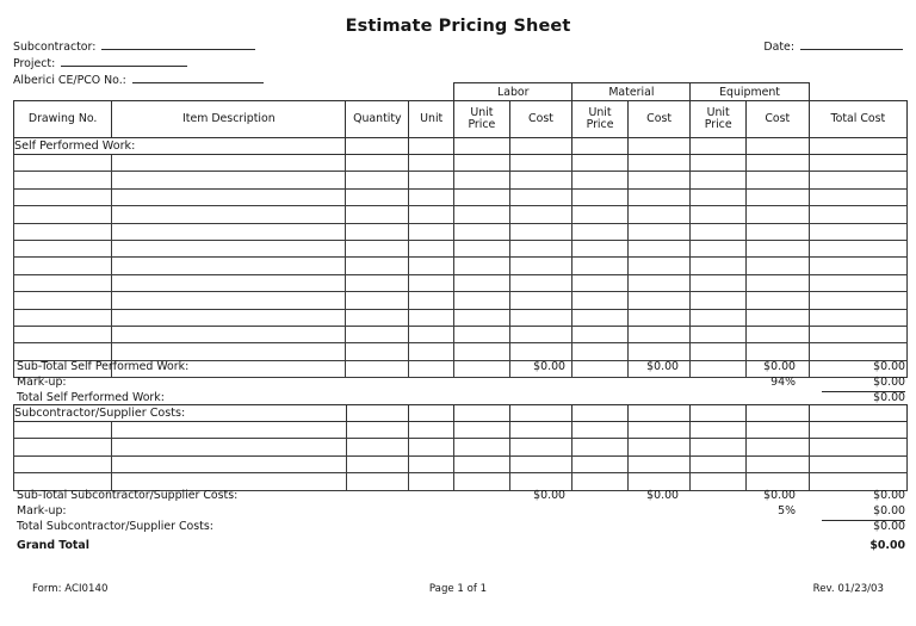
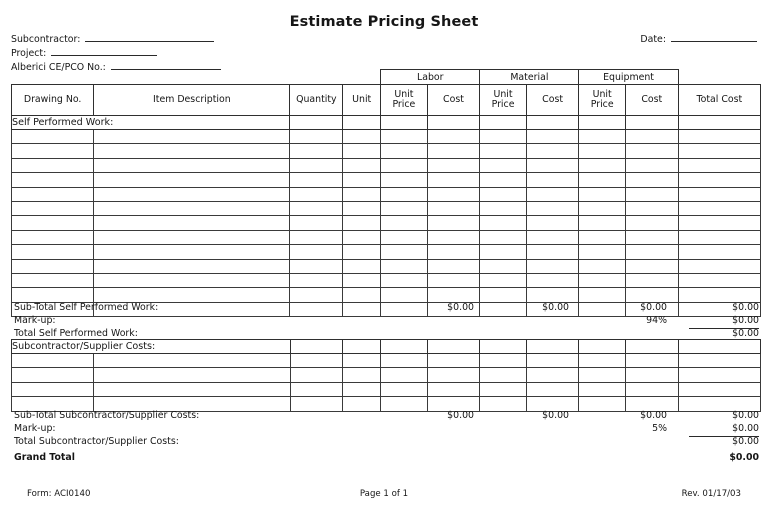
  Estimate Pricing Sheet
  Subcontractor:
  Project:
  Alberici CE/PCO No.:
  Date:
  	Labor	Material	Equipment
  Drawing No.	Item Description	Quantity	Unit	UnitPrice	Cost	UnitPrice	Cost	UnitPrice	Cost	Total Cost
  Self Performed Work:
  Sub-Total Self Performed Work:
  $0.00
  $0.00
  $0.00
  $0.00
  Mark-up:
  94%
  $0.00
  Total Self Performed Work:
  $0.00
  Subcontractor/Supplier Costs:
  Sub-Total Subcontractor/Supplier Costs:
  $0.00
  $0.00
  $0.00
  $0.00
  Mark-up:
  5%
  $0.00
  Total Subcontractor/Supplier Costs:
  $0.00
  Grand Total
  $0.00
  Form: ACI0140
  Page 1 of 1
- Rev. 01/23/03
+ Rev. 01/17/03
